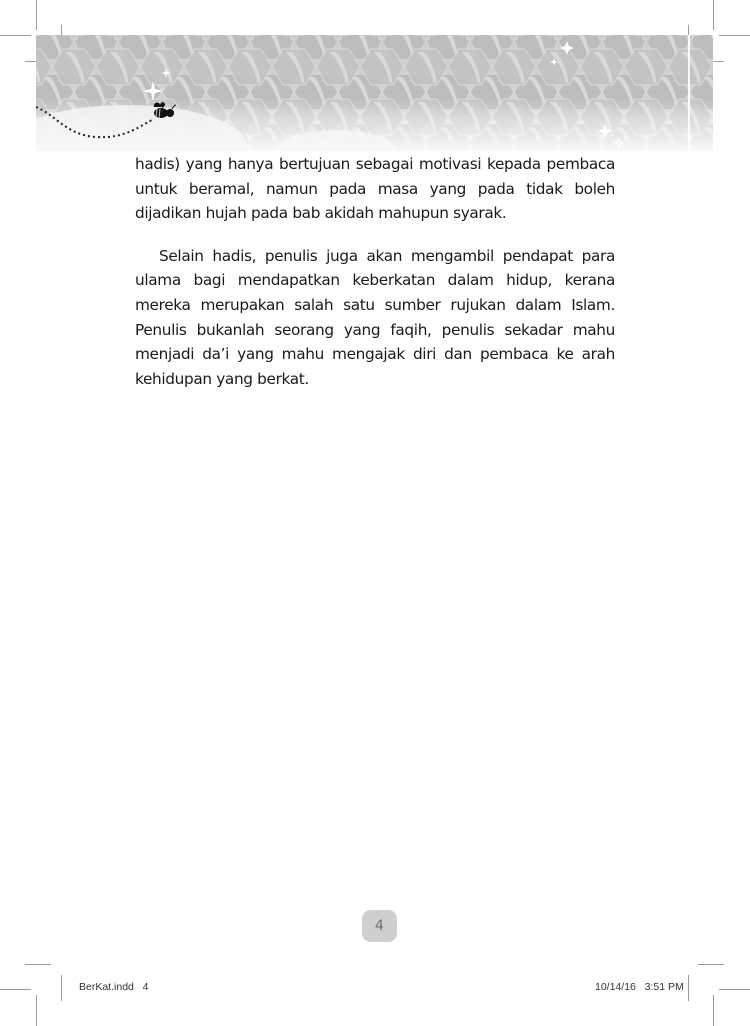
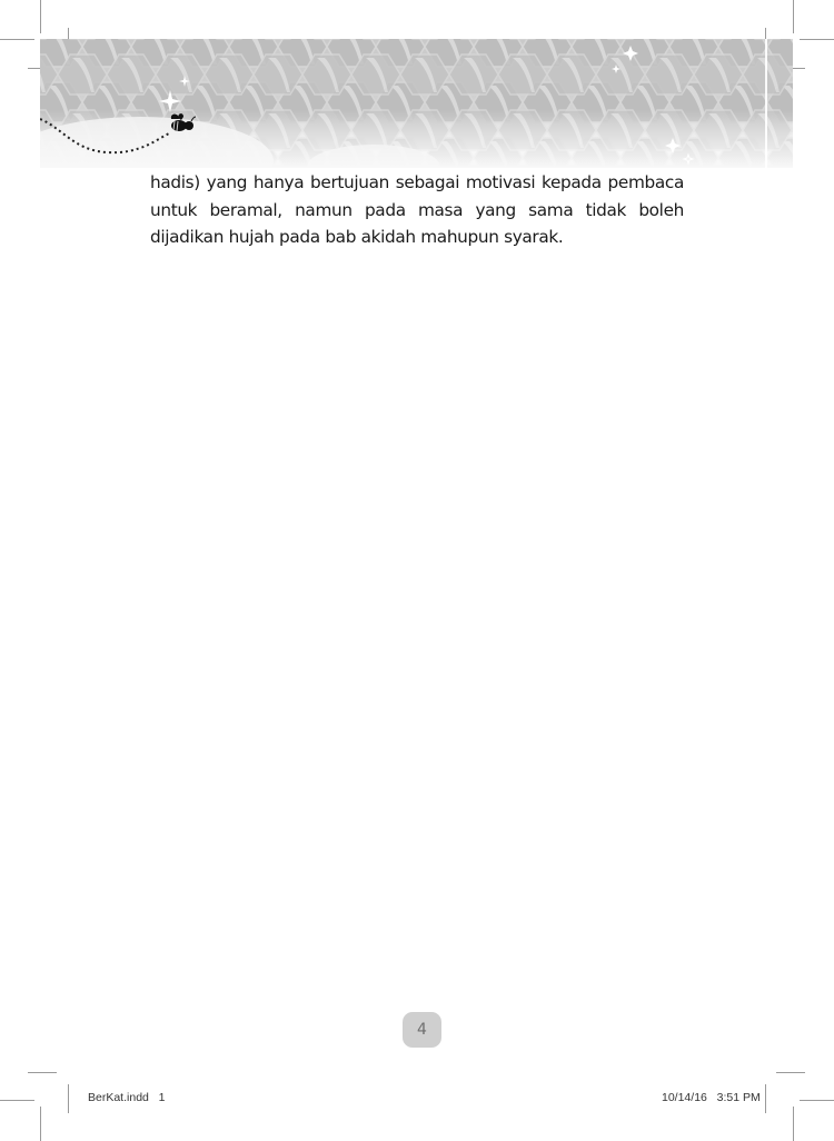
- hadis) yang hanya bertujuan sebagai motivasi kepada pembaca untuk beramal, namun pada masa yang pada tidak boleh dijadikan hujah pada bab akidah mahupun syarak.
+ hadis) yang hanya bertujuan sebagai motivasi kepada pembaca untuk beramal, namun pada masa yang sama tidak boleh dijadikan hujah pada bab akidah mahupun syarak.
- Selain hadis, penulis juga akan mengambil pendapat para ulama bagi mendapatkan keberkatan dalam hidup, kerana mereka merupakan salah satu sumber rujukan dalam Islam. Penulis bukanlah seorang yang faqih, penulis sekadar mahu menjadi da’i yang mahu mengajak diri dan pembaca ke arah kehidupan yang berkat.
  4
- BerKat.indd 4
+ BerKat.indd 1
  10/14/16 3:51 PM
